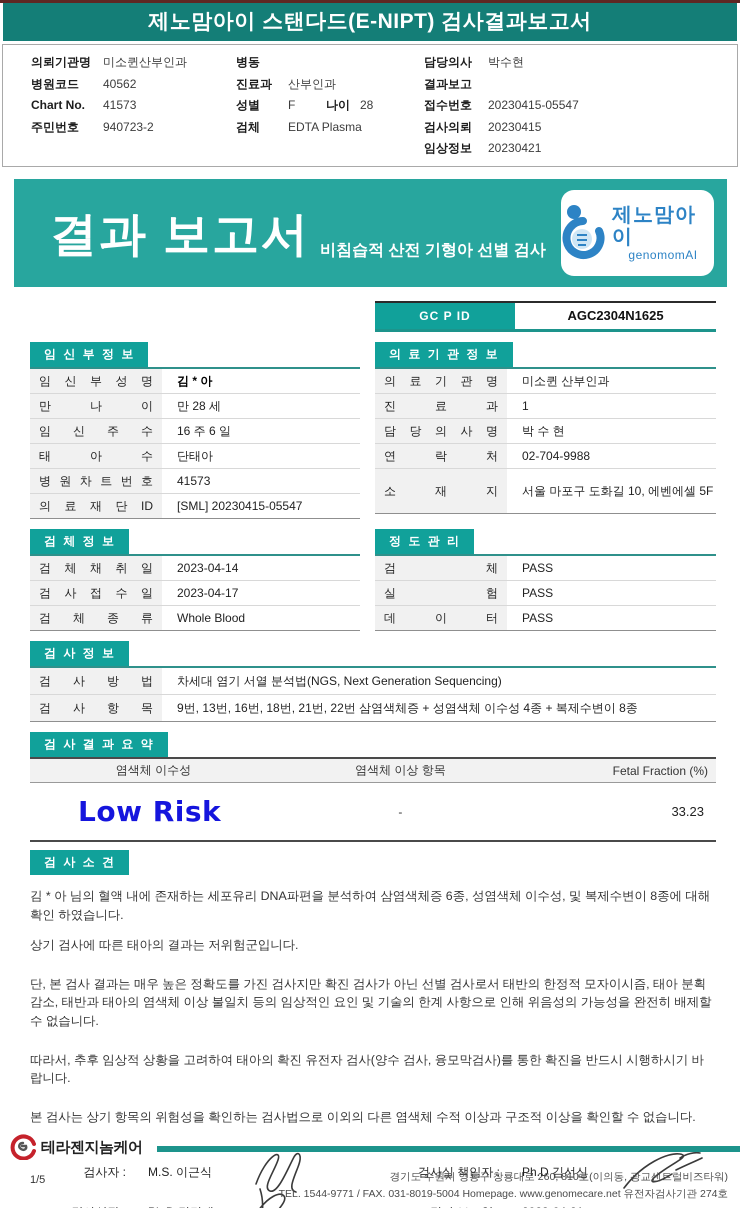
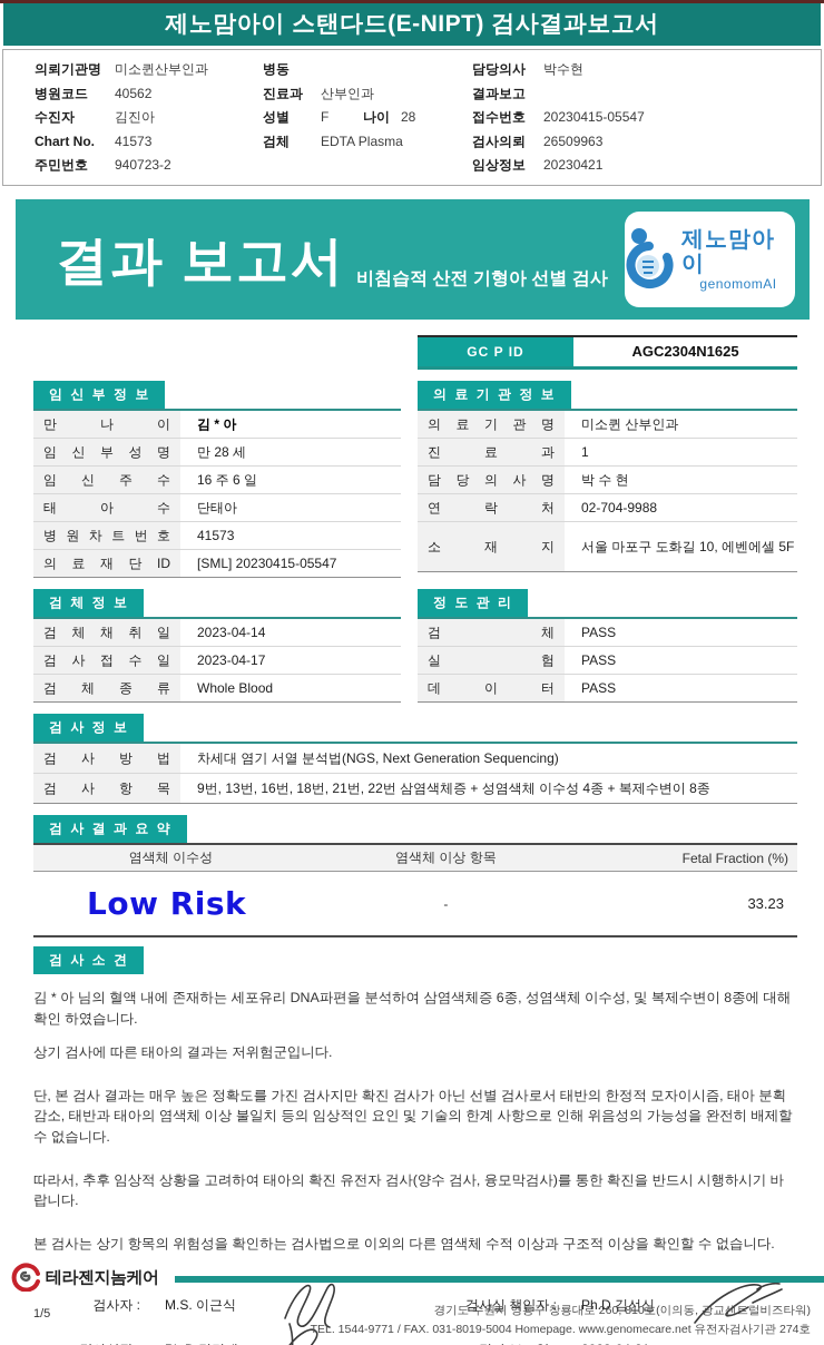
  제노맘아이 스탠다드(E-NIPT) 검사결과보고서
  의뢰기관명
  미소퀸산부인과
  병원코드
  40562
+ 수진자
+ 김진아
  Chart No.
  41573
  주민번호
  940723-2
  병동
  진료과
  산부인과
  성별
  F
  나이
  28
  검체
  EDTA Plasma
  담당의사
  박수현
  결과보고
  접수번호
  20230415-05547
  검사의뢰
- 20230415
+ 26509963
  임상정보
  20230421
  결과 보고서
  비침습적 산전 기형아 선별 검사
  제노맘아이
  genomomAI
  GC P ID
  AGC2304N1625
  임 신 부 정 보
- 임 신 부 성 명
+ 만 나 이
  김 * 아
- 만 나 이
+ 임 신 부 성 명
  만 28 세
  임 신 주 수
  16 주 6 일
  태 아 수
  단태아
  병 원 차 트 번 호
  41573
  의 료 재 단 ID
  [SML] 20230415-05547
  의 료 기 관 정 보
  의 료 기 관 명
  미소퀸 산부인과
  진 료 과
  1
  담 당 의 사 명
  박 수 현
  연 락 처
  02-704-9988
  소 재 지
  서울 마포구 도화길 10, 에벤에셀 5F
  검 체 정 보
  검 체 채 취 일
  2023-04-14
  검 사 접 수 일
  2023-04-17
  검 체 종 류
  Whole Blood
  정 도 관 리
  검 체
  PASS
  실 험
  PASS
  데 이 터
  PASS
  검 사 정 보
  검 사 방 법
  차세대 염기 서열 분석법(NGS, Next Generation Sequencing)
  검 사 항 목
  9번, 13번, 16번, 18번, 21번, 22번 삼염색체증 + 성염색체 이수성 4종 + 복제수변이 8종
  검 사 결 과 요 약
  염색체 이수성
  염색체 이상 항목
  Fetal Fraction (%)
  Low Risk
  -
  33.23
  검 사 소 견
  김 * 아 님의 혈액 내에 존재하는 세포유리 DNA파편을 분석하여 삼염색체증 6종, 성염색체 이수성, 및 복제수변이 8종에 대해 확인 하였습니다.
  상기 검사에 따른 태아의 결과는 저위험군입니다.
  단, 본 검사 결과는 매우 높은 정확도를 가진 검사지만 확진 검사가 아닌 선별 검사로서 태반의 한정적 모자이시즘, 태아 분획 감소, 태반과 태아의 염색체 이상 불일치 등의 임상적인 요인 및 기술의 한계 사항으로 인해 위음성의 가능성을 완전히 배제할 수 없습니다.
  따라서, 추후 임상적 상황을 고려하여 태아의 확진 유전자 검사(양수 검사, 융모막검사)를 통한 확진을 반드시 시행하시기 바랍니다.
  본 검사는 상기 항목의 위험성을 확인하는 검사법으로 이외의 다른 염색체 수적 이상과 구조적 이상을 확인할 수 없습니다.
  검사자 :
  M.S. 이근식
  검사실 책임자 :
  Ph.D 김선신
  테라젠지놈케어
  경기도 수원시 영통구 창룡대로 260, 810호(이의동, 광교센트럴비즈타워)
  TEL. 1544-9771 / FAX. 031-8019-5004 Homepage. www.genomecare.net 유전자검사기관 274호
  1/5
